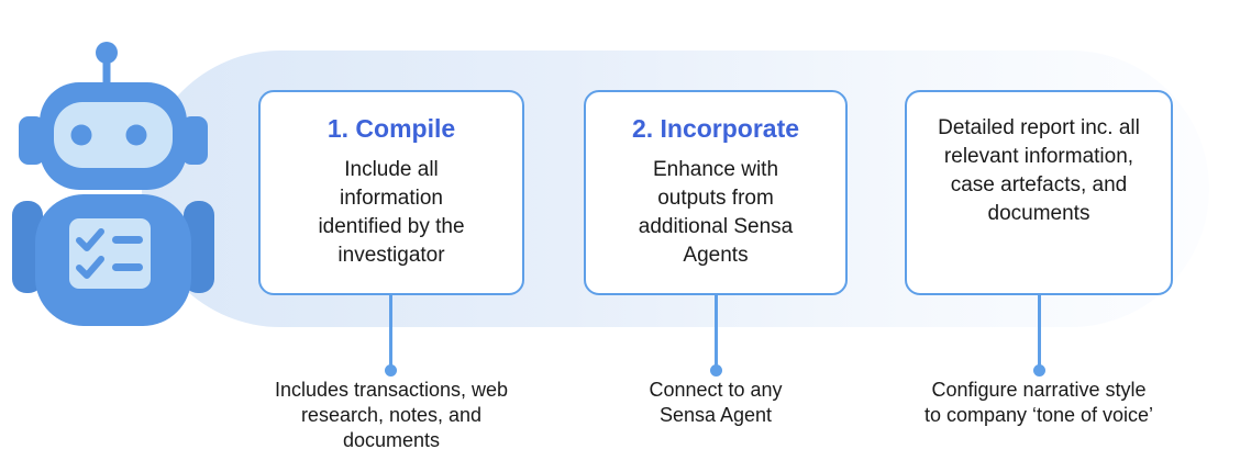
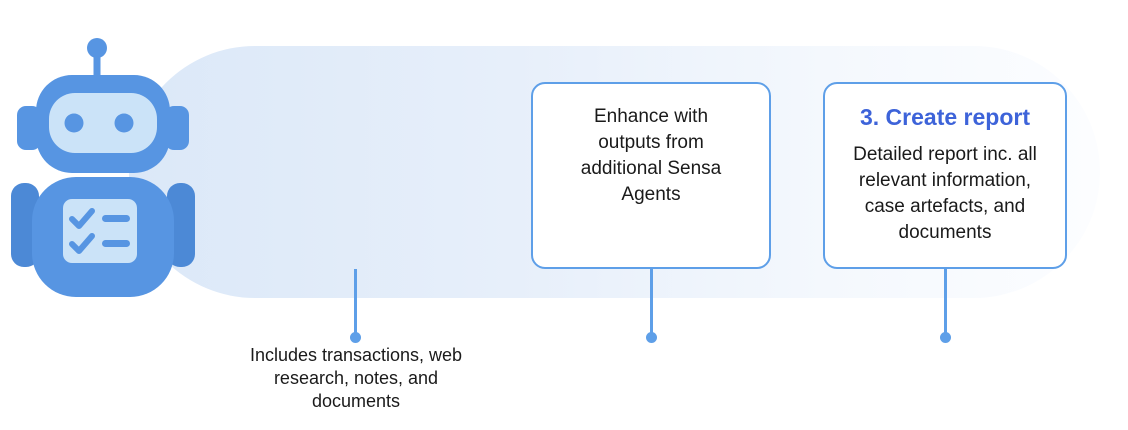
- 1. Compile
- Include all
- information
- identified by the
- investigator
- 2. Incorporate
  Enhance with
  outputs from
  additional Sensa
  Agents
+ 3. Create report
  Detailed report inc. all
  relevant information,
  case artefacts, and
  documents
  Includes transactions, web
  research, notes, and
  documents
- Connect to any
- Sensa Agent
- Configure narrative style
- to company ‘tone of voice’
